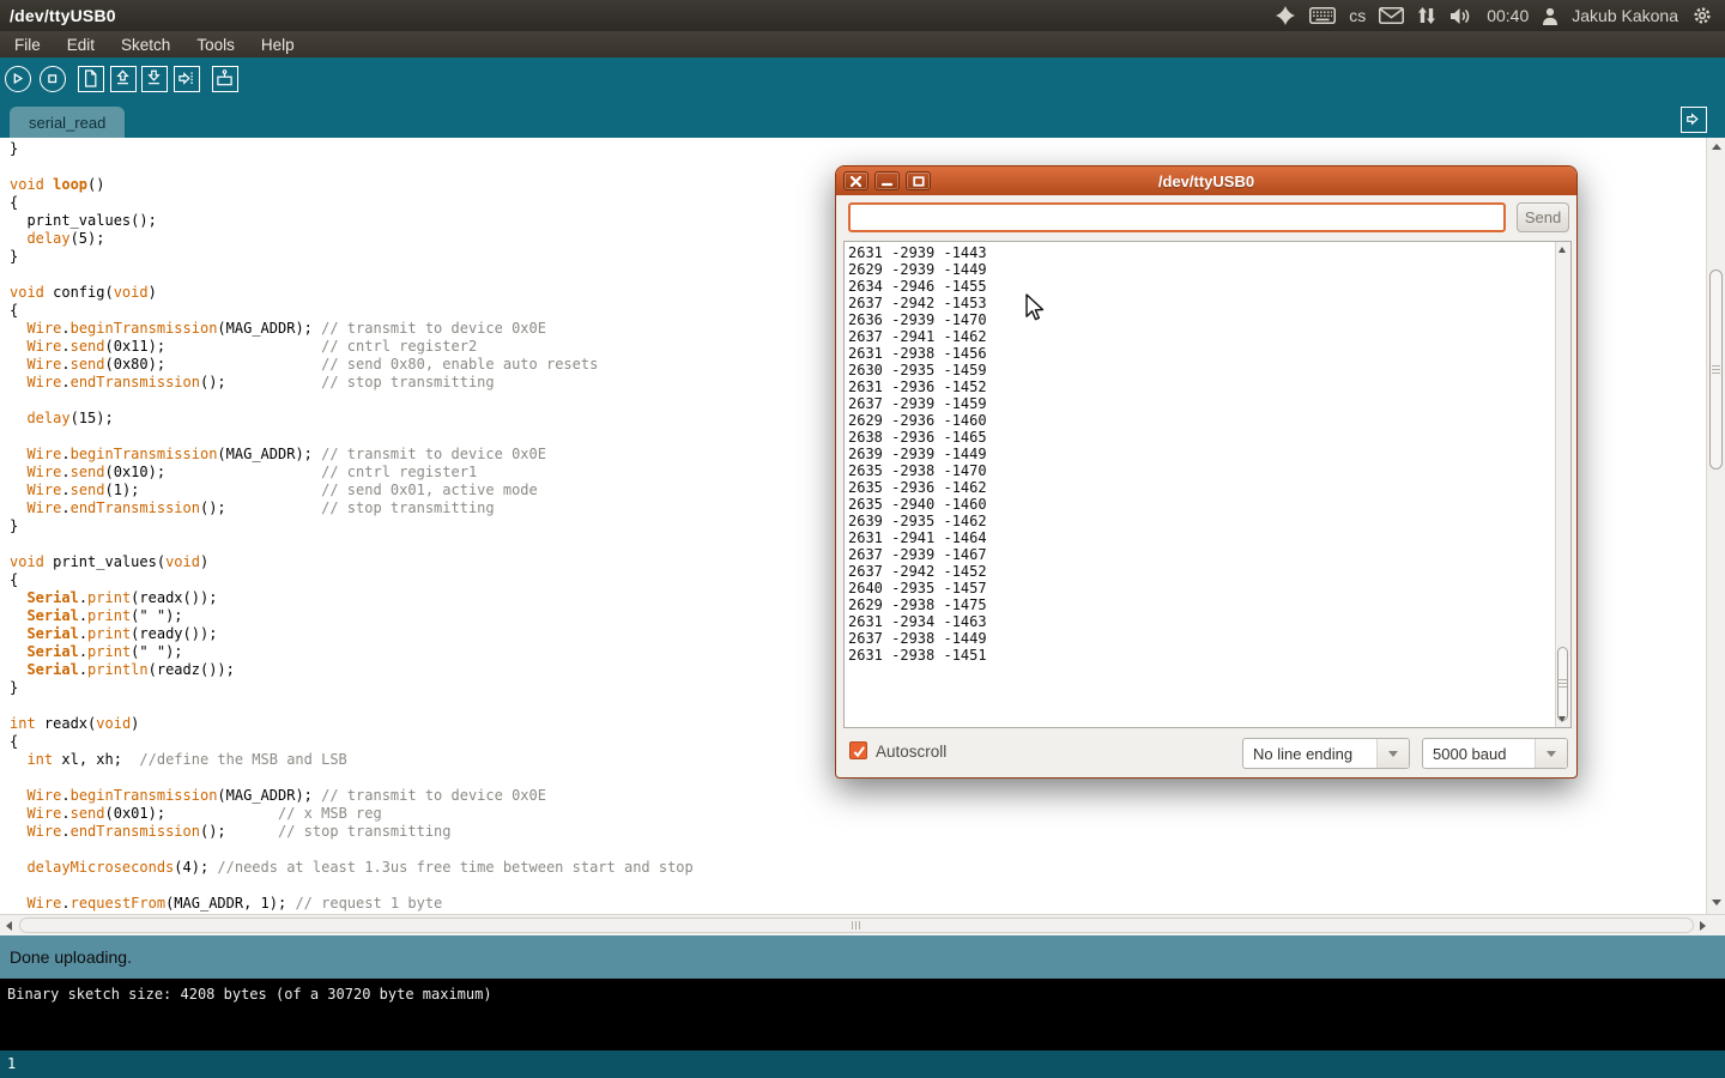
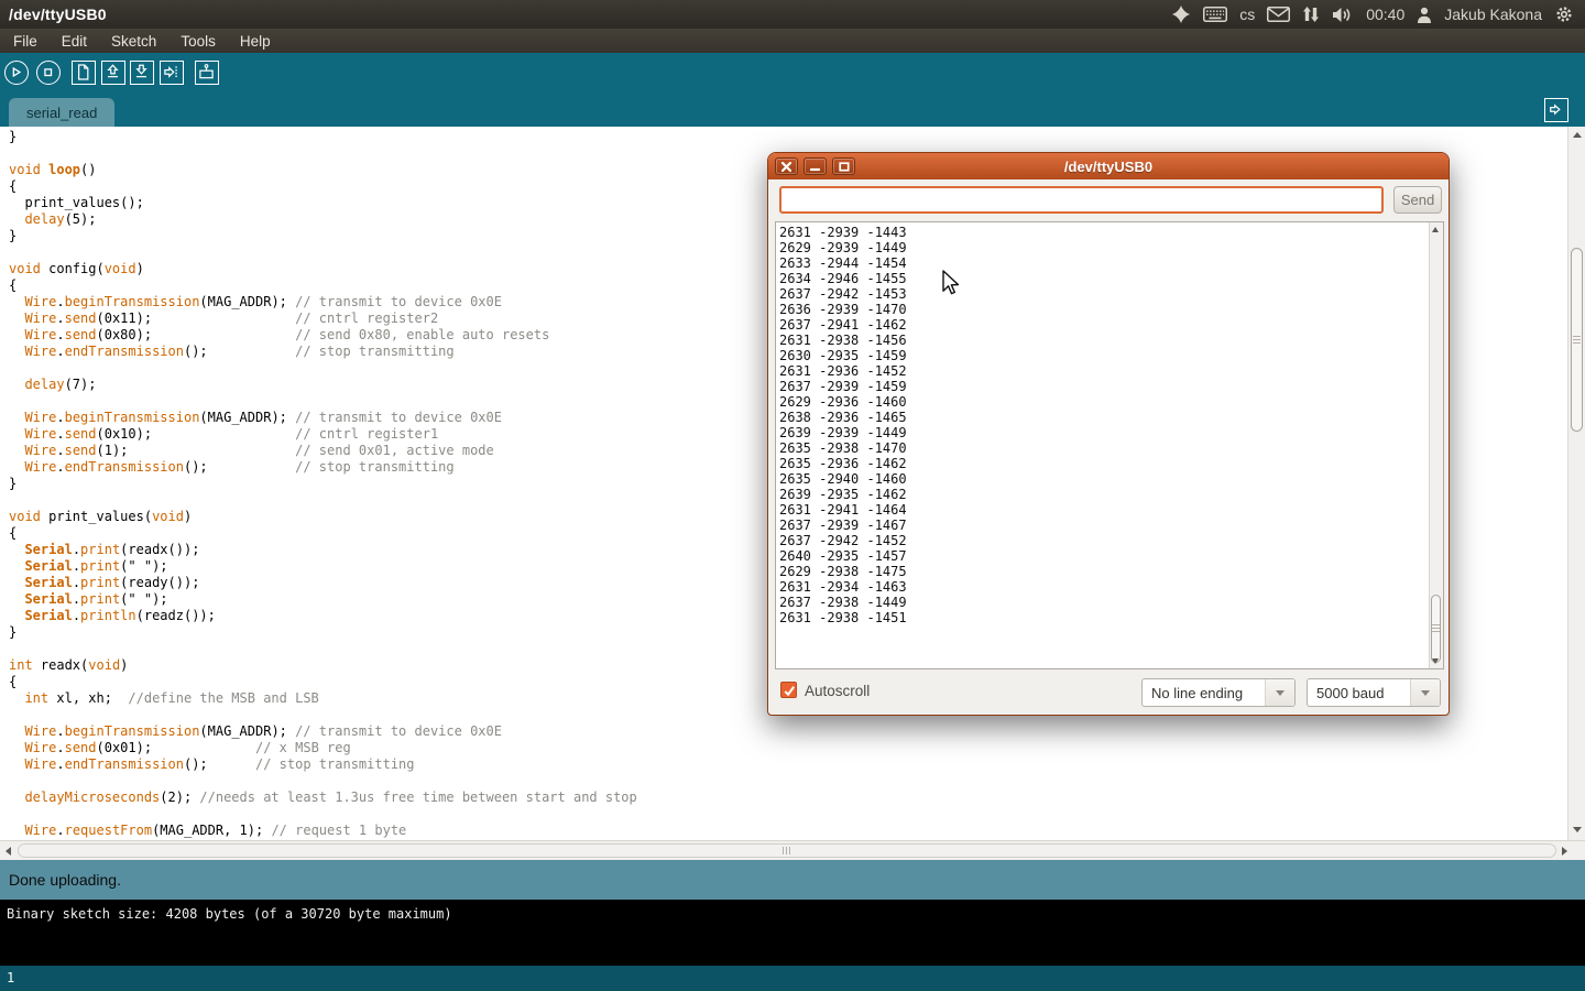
  /dev/ttyUSB0
  cs
  00:40
  Jakub Kakona
  File
  Edit
  Sketch
  Tools
  Help
  serial_read
  }
  void loop()
  {
  print_values();
  delay(5);
  }
  void config(void)
  {
  Wire.beginTransmission(MAG_ADDR); // transmit to device 0x0E
  Wire.send(0x11); // cntrl register2
  Wire.send(0x80); // send 0x80, enable auto resets
  Wire.endTransmission(); // stop transmitting
- delay(15);
+ delay(7);
  Wire.beginTransmission(MAG_ADDR); // transmit to device 0x0E
  Wire.send(0x10); // cntrl register1
  Wire.send(1); // send 0x01, active mode
  Wire.endTransmission(); // stop transmitting
  }
  void print_values(void)
  {
  Serial.print(readx());
  Serial.print(" ");
  Serial.print(ready());
  Serial.print(" ");
  Serial.println(readz());
  }
  int readx(void)
  {
  int xl, xh; //define the MSB and LSB
  Wire.beginTransmission(MAG_ADDR); // transmit to device 0x0E
  Wire.send(0x01); // x MSB reg
  Wire.endTransmission(); // stop transmitting
- delayMicroseconds(4); //needs at least 1.3us free time between start and stop
+ delayMicroseconds(2); //needs at least 1.3us free time between start and stop
  Wire.requestFrom(MAG_ADDR, 1); // request 1 byte
  Done uploading.
  Binary sketch size: 4208 bytes (of a 30720 byte maximum)
  1
  /dev/ttyUSB0
  Send
  2631 -2939 -1443
  2629 -2939 -1449
+ 2633 -2944 -1454
  2634 -2946 -1455
  2637 -2942 -1453
  2636 -2939 -1470
  2637 -2941 -1462
  2631 -2938 -1456
  2630 -2935 -1459
  2631 -2936 -1452
  2637 -2939 -1459
  2629 -2936 -1460
  2638 -2936 -1465
  2639 -2939 -1449
  2635 -2938 -1470
  2635 -2936 -1462
  2635 -2940 -1460
  2639 -2935 -1462
  2631 -2941 -1464
  2637 -2939 -1467
  2637 -2942 -1452
  2640 -2935 -1457
  2629 -2938 -1475
  2631 -2934 -1463
  2637 -2938 -1449
  2631 -2938 -1451
  Autoscroll
  No line ending
  5000 baud
